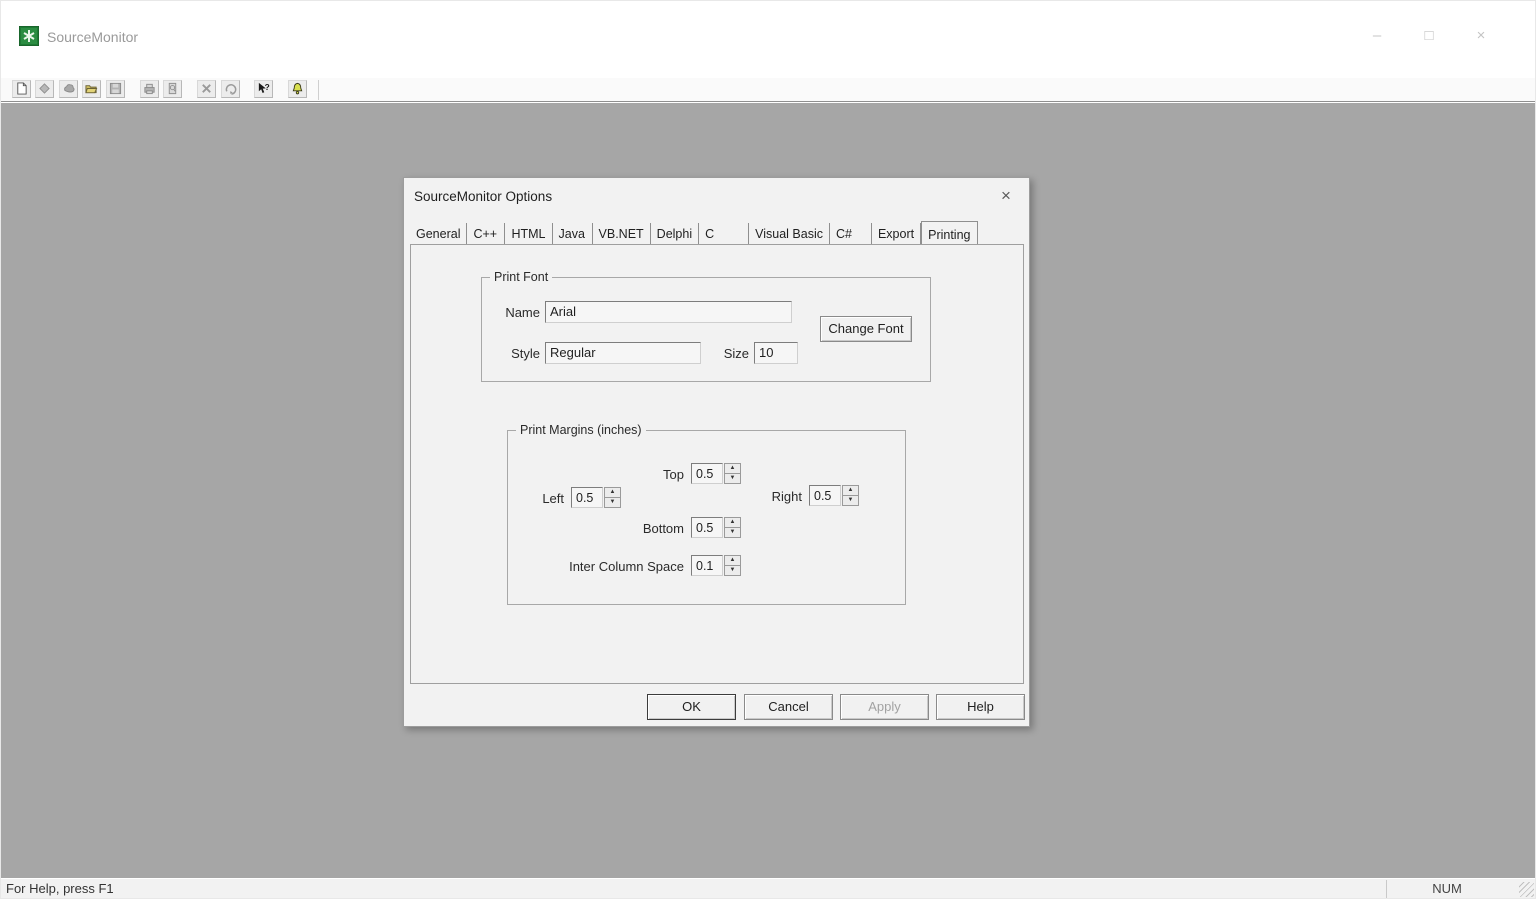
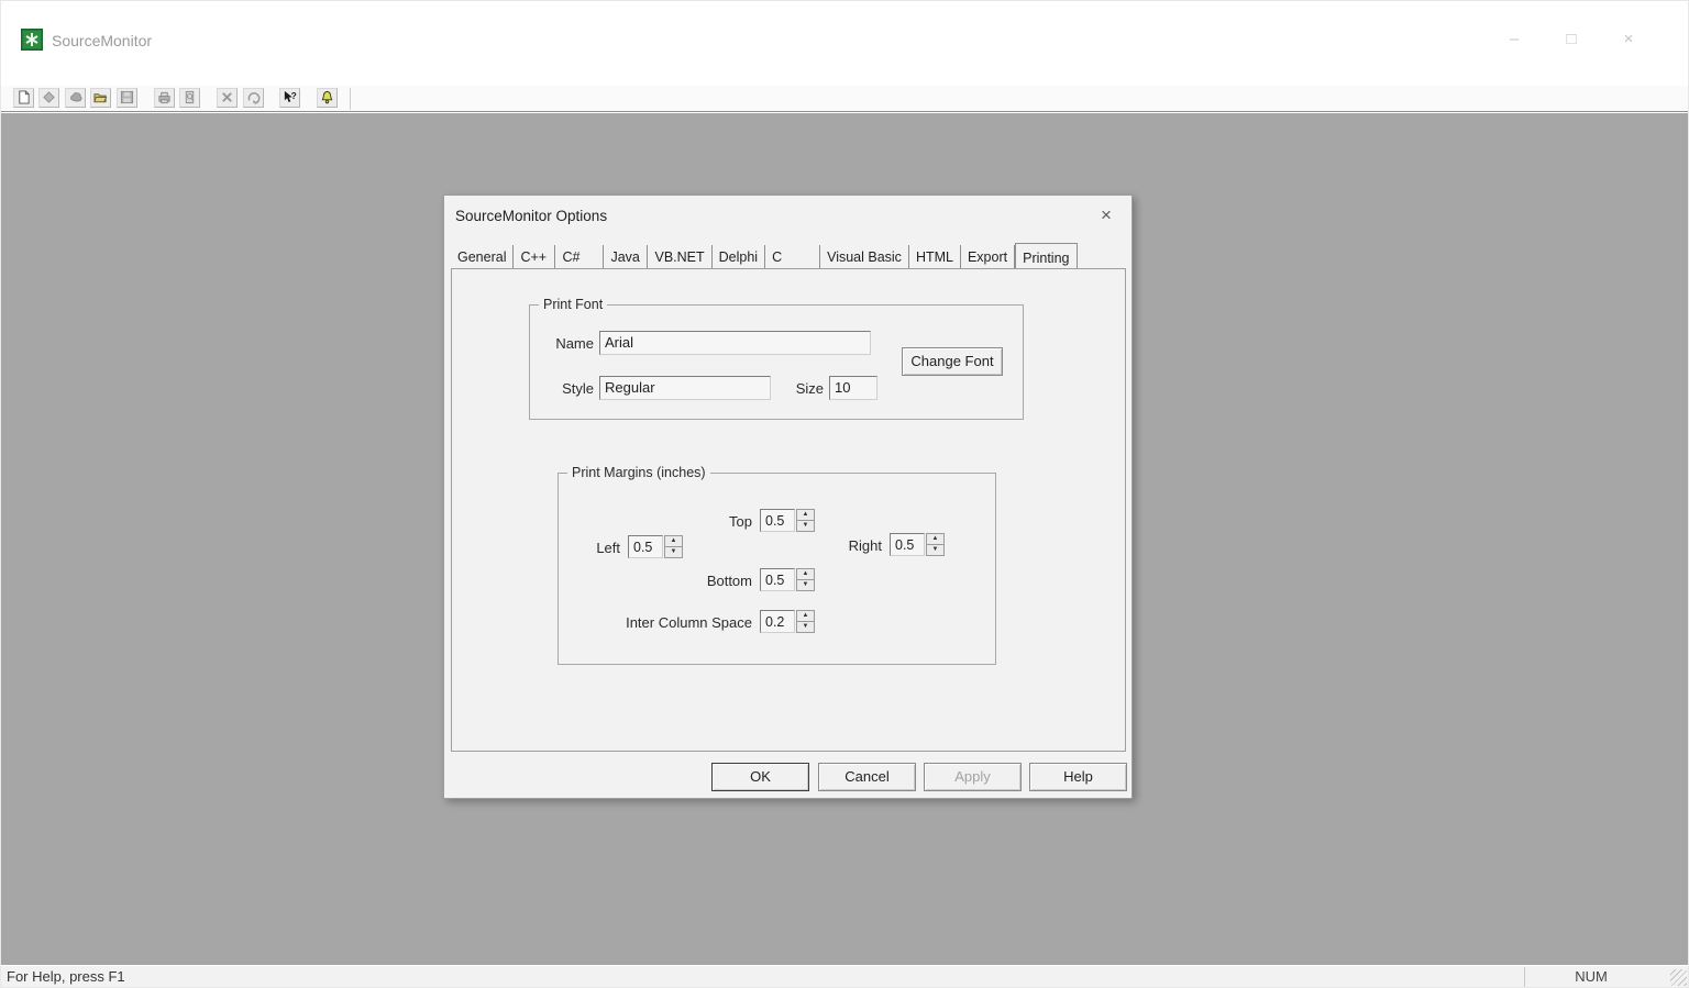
  SourceMonitor
  –
  □
  ×
  ?
  SourceMonitor Options
  ×
  General
  C++
- HTML
+ C#
  Java
  VB.NET
  Delphi
  C
  Visual Basic
- C#
+ HTML
  Export
  Printing
  Print Font
  Name
  Arial
  Style
  Regular
  Size
  10
  Change Font
  Print Margins (inches)
  Top
  0.5
  Left
  0.5
  Right
  0.5
  Bottom
  0.5
  Inter Column Space
- 0.1
+ 0.2
  OK
  Cancel
  Apply
  Help
  For Help, press F1
  NUM
